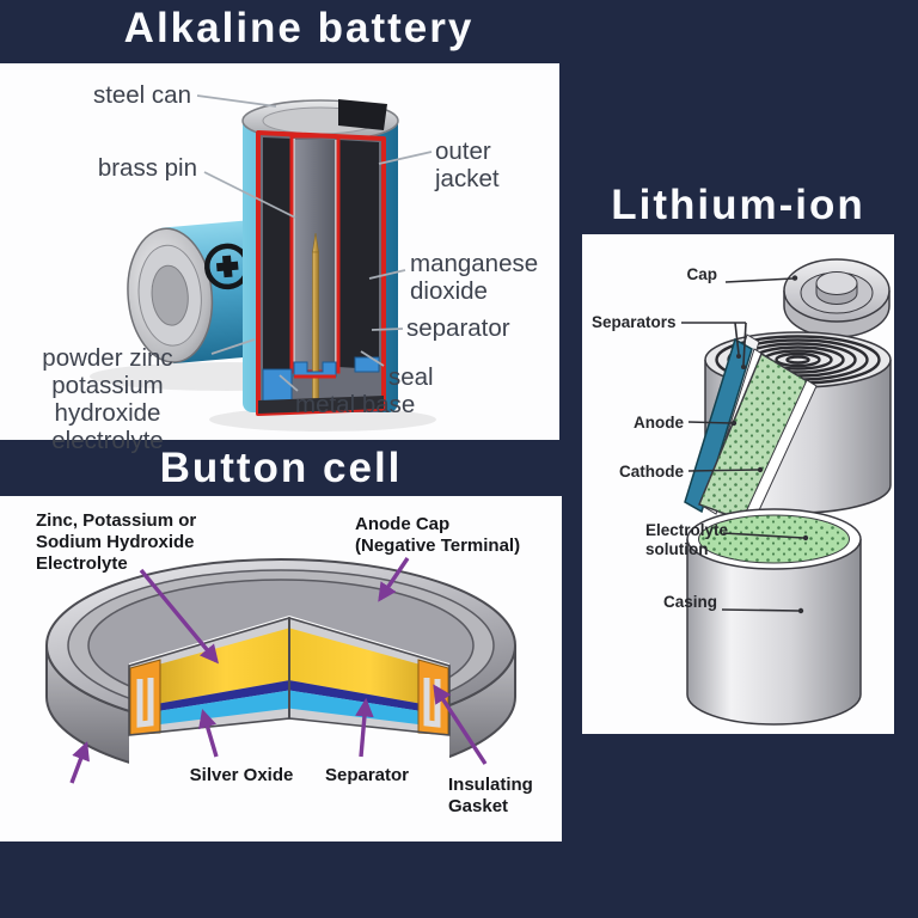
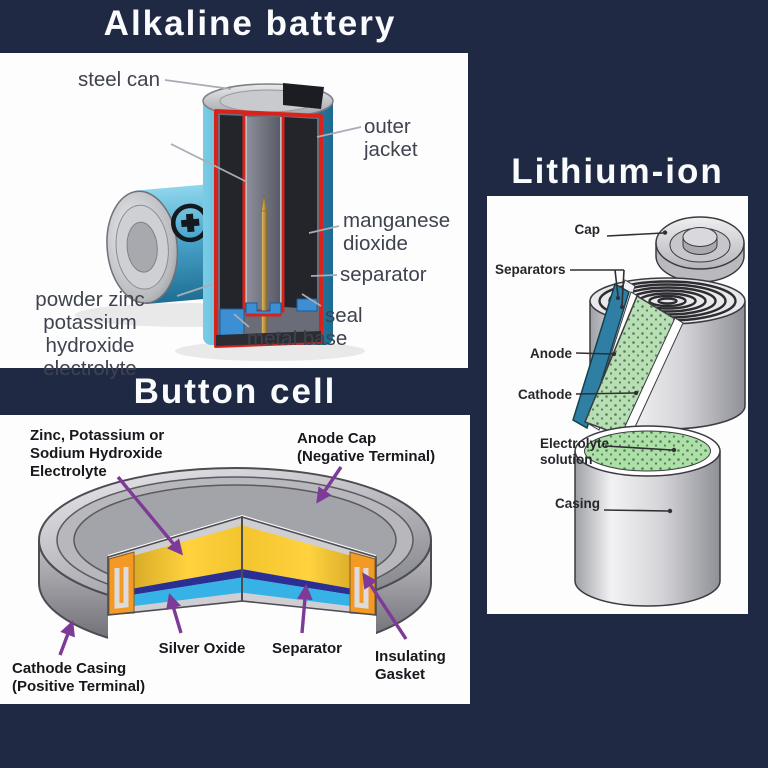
  Alkaline battery
  Button cell
  Lithium-ion
  steel can
- brass pin
  outer jacket
  manganese
  dioxide
  separator
  seal
  metal base
  powder zinc
  potassium hydroxide
  electrolyte
  Zinc, Potassium or
  Sodium Hydroxide
  Electrolyte
  Anode Cap
  (Negative Terminal)
  Silver Oxide
  Separator
  Insulating
  Gasket
+ Cathode Casing
+ (Positive Terminal)
  Cap
  Separators
  Anode
  Cathode
  Electrolyte
  solution
  Casing
